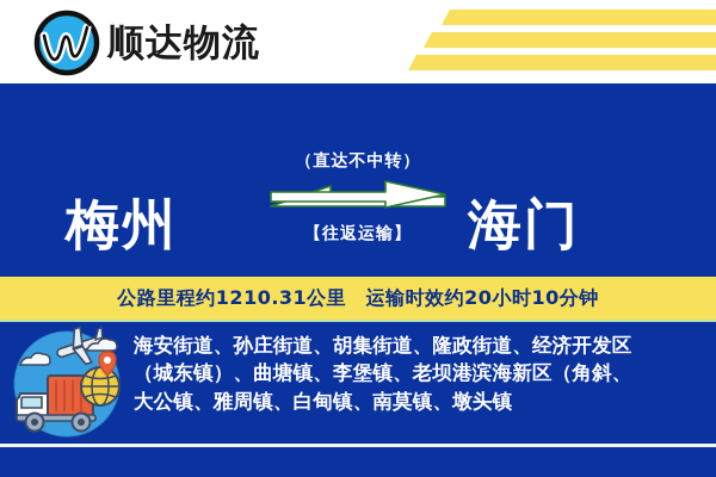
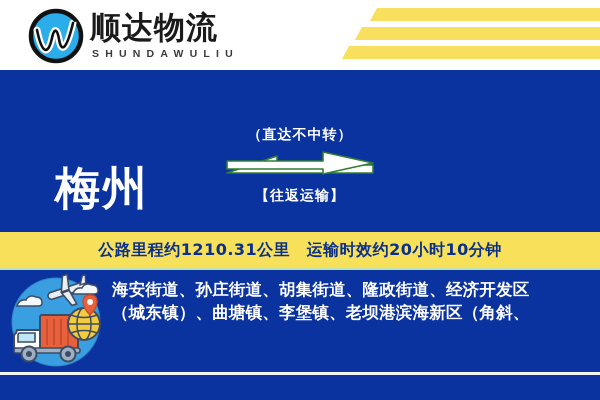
  顺达物流
+ SHUNDAWULIU
  梅州
  （直达不中转）
  【往返运输】
- 海门
  公路里程约1210.31公里 运输时效约20小时10分钟
  海安街道、孙庄街道、胡集街道、隆政街道、经济开发区
  （城东镇）、曲塘镇、李堡镇、老坝港滨海新区（角斜、
- 大公镇、雅周镇、白甸镇、南莫镇、墩头镇
